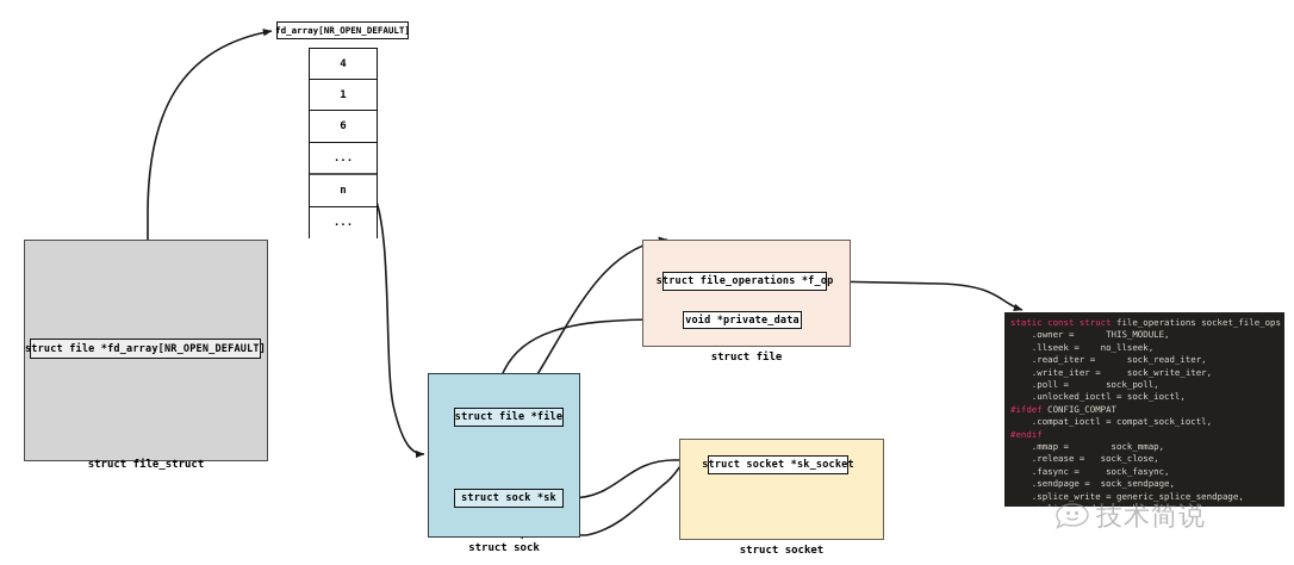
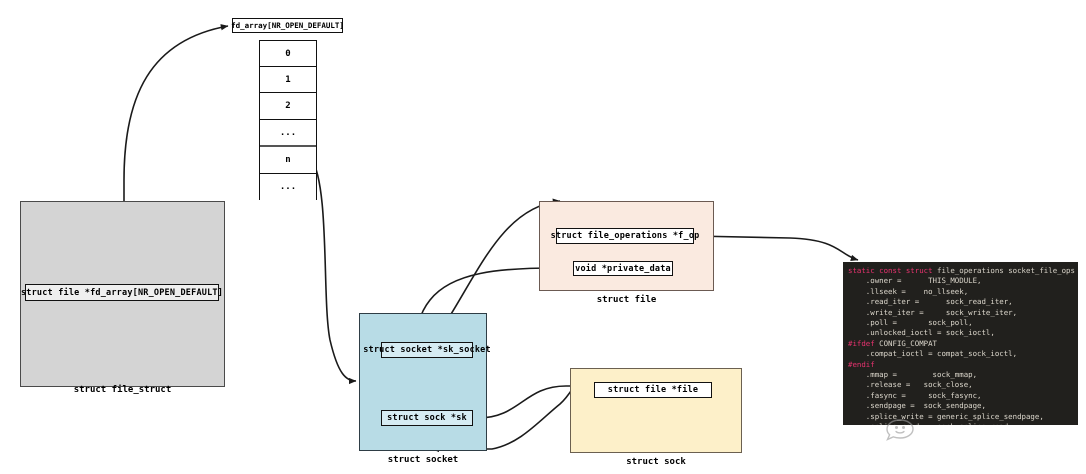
  fd_array[NR_OPEN_DEFAULT]
- 4
+ 0
  1
- 6
+ 2
  ...
  n
  ...
  struct file *fd_array[NR_OPEN_DEFAULT]
  struct file_struct
- struct file *file
+ struct socket *sk_socket
  struct sock *sk
- struct sock
+ struct socket
  struct file_operations *f_op
  void *private_data
  struct file
- struct socket *sk_socket
+ struct file *file
- struct socket
+ struct sock
  static const struct file_operations socket_file_ops .owner = THIS_MODULE, .llseek = no_llseek, .read_iter = sock_read_iter, .write_iter = sock_write_iter, .poll = sock_poll, .unlocked_ioctl = sock_ioctl, #ifdef CONFIG_COMPAT .compat_ioctl = compat_sock_ioctl, #endif .mmap = sock_mmap, .release = sock_close, .fasync = sock_fasync, .sendpage = sock_sendpage, .splice_write = generic_splice_sendpage,
- 技术简说
